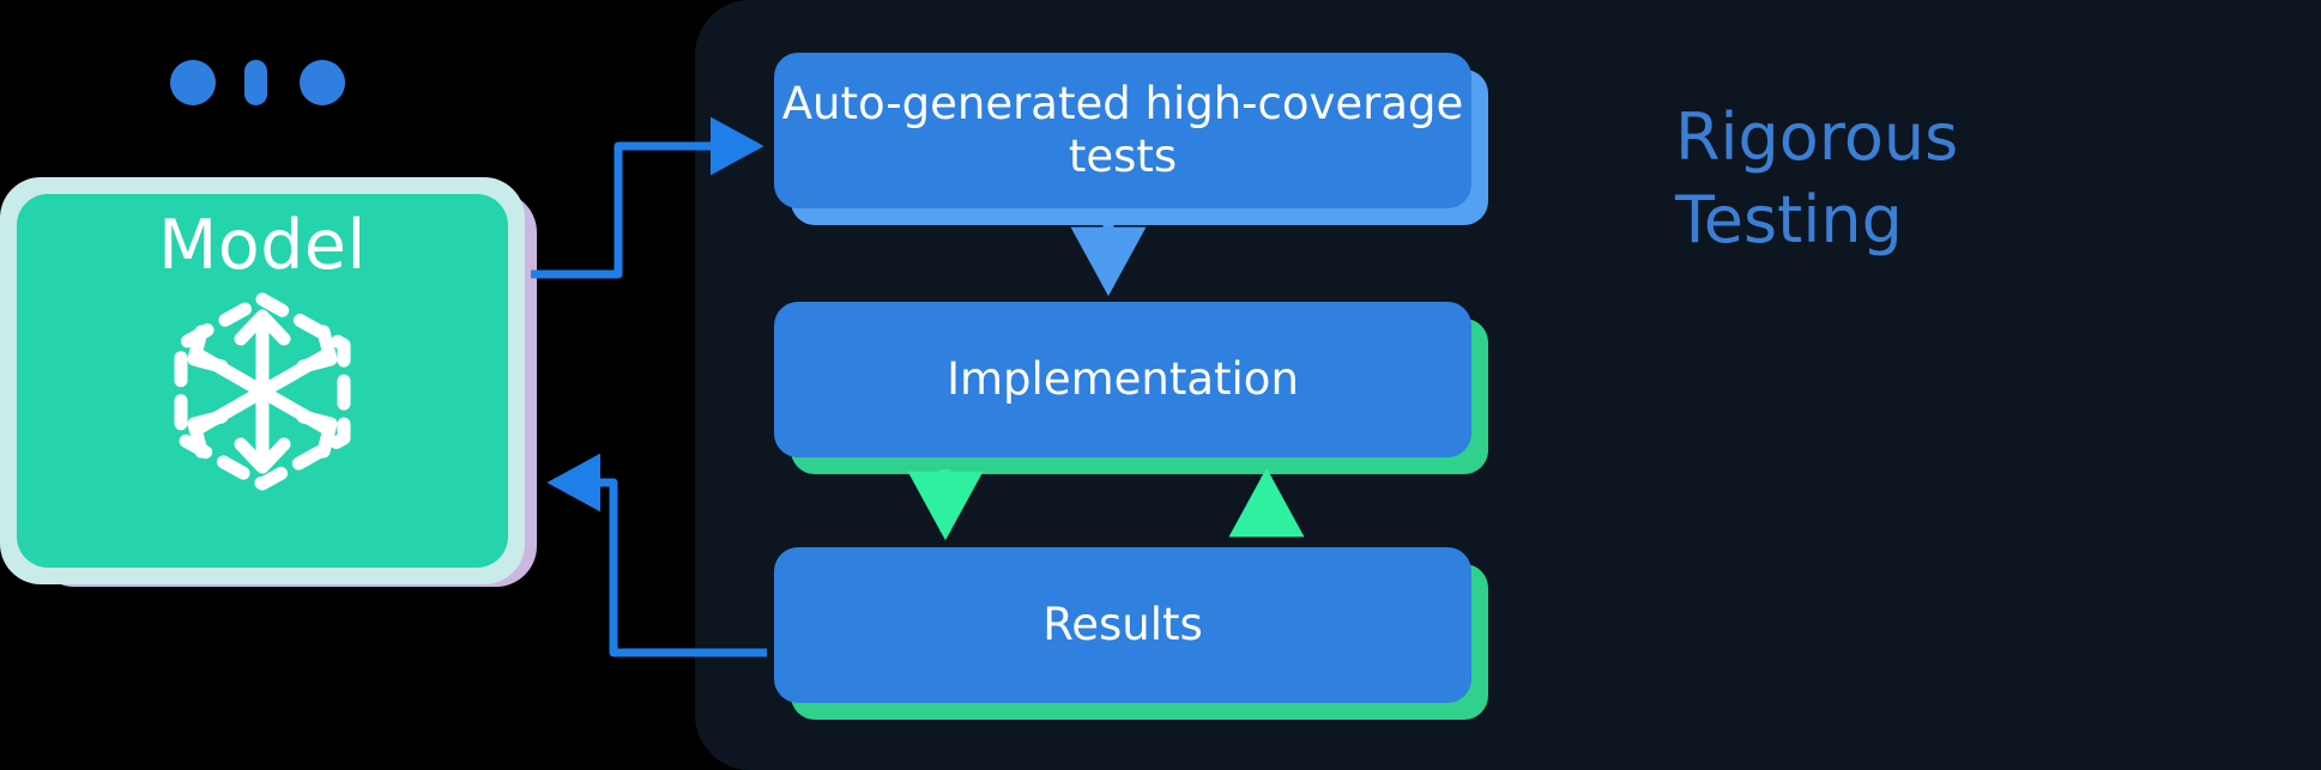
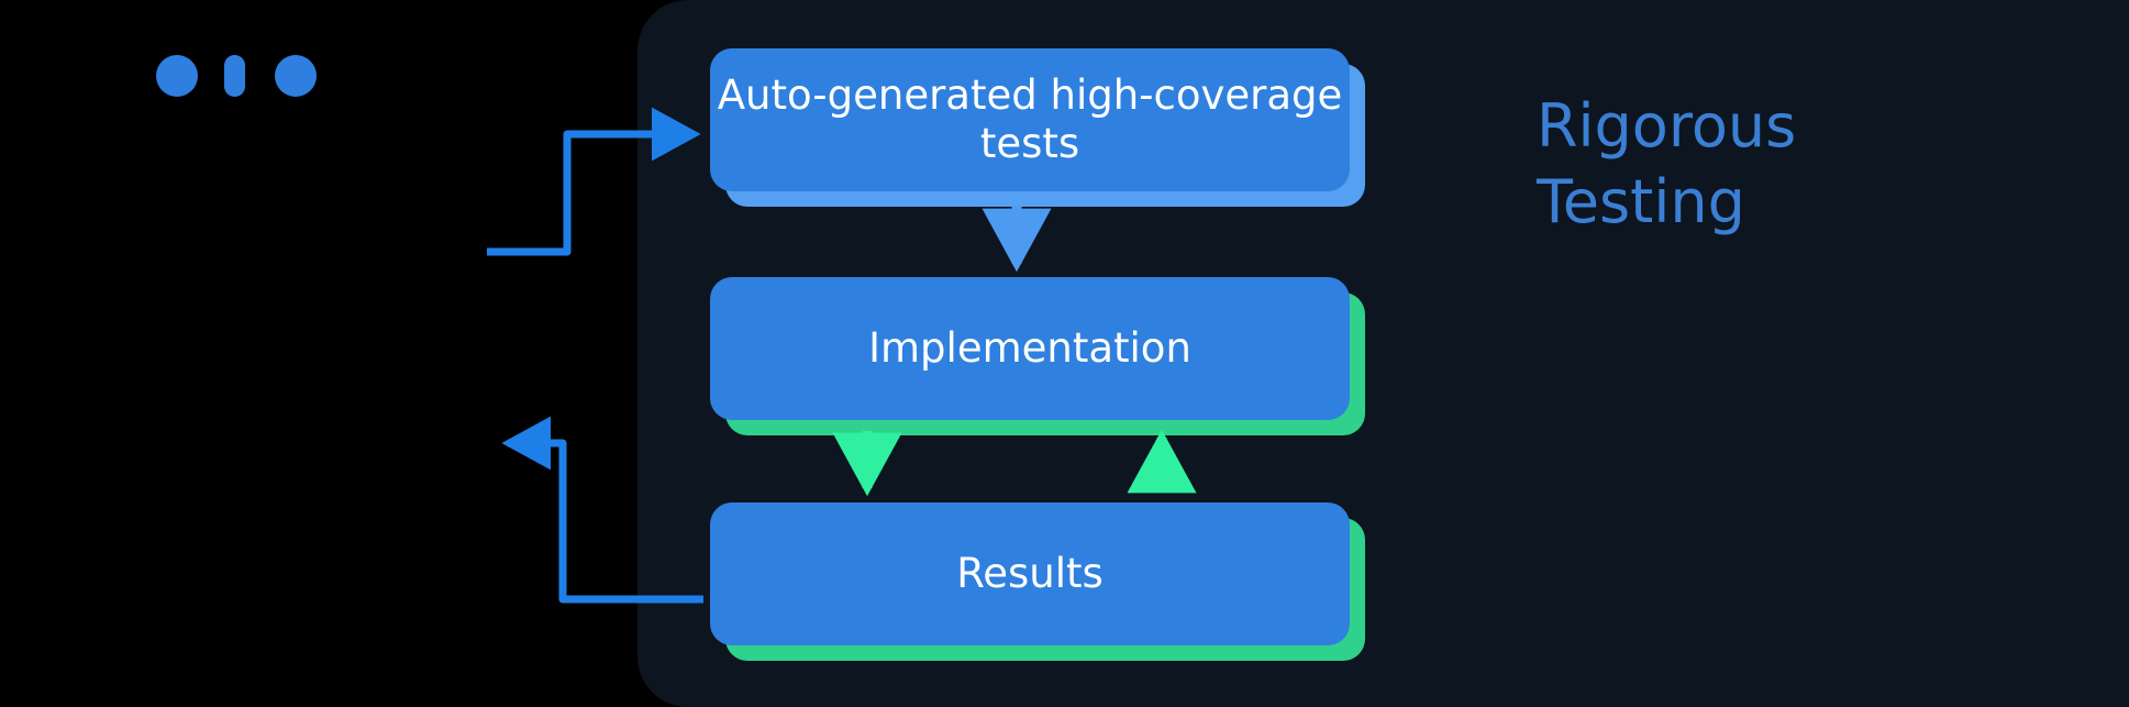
- Model
  Auto-generated high-coverage tests
  Implementation
  Results
  Rigorous
  Testing
